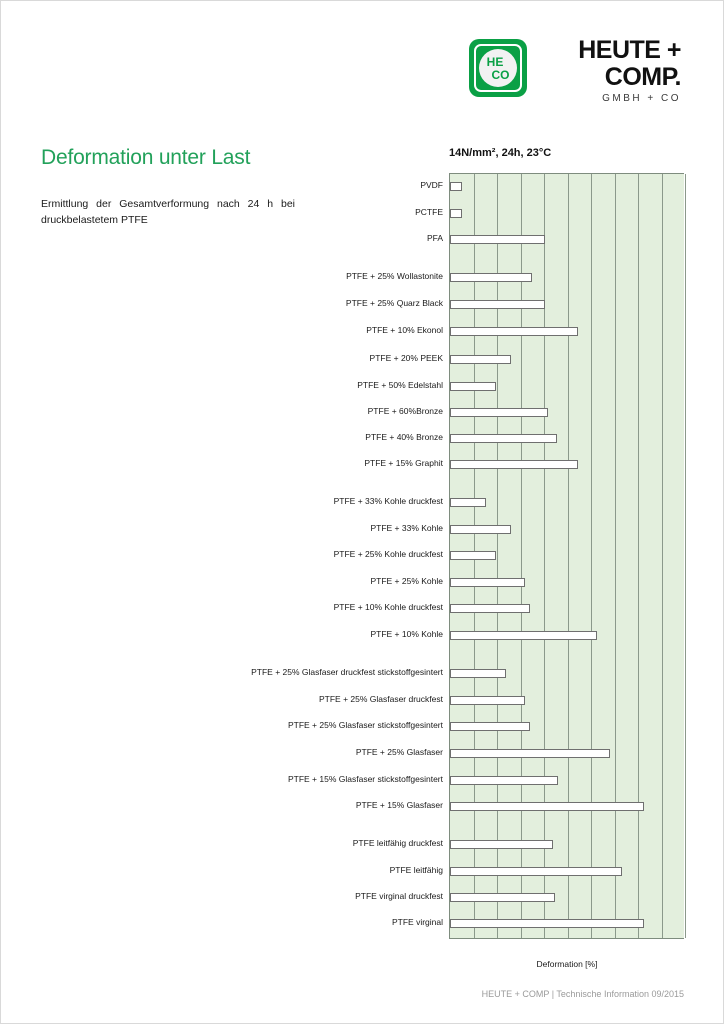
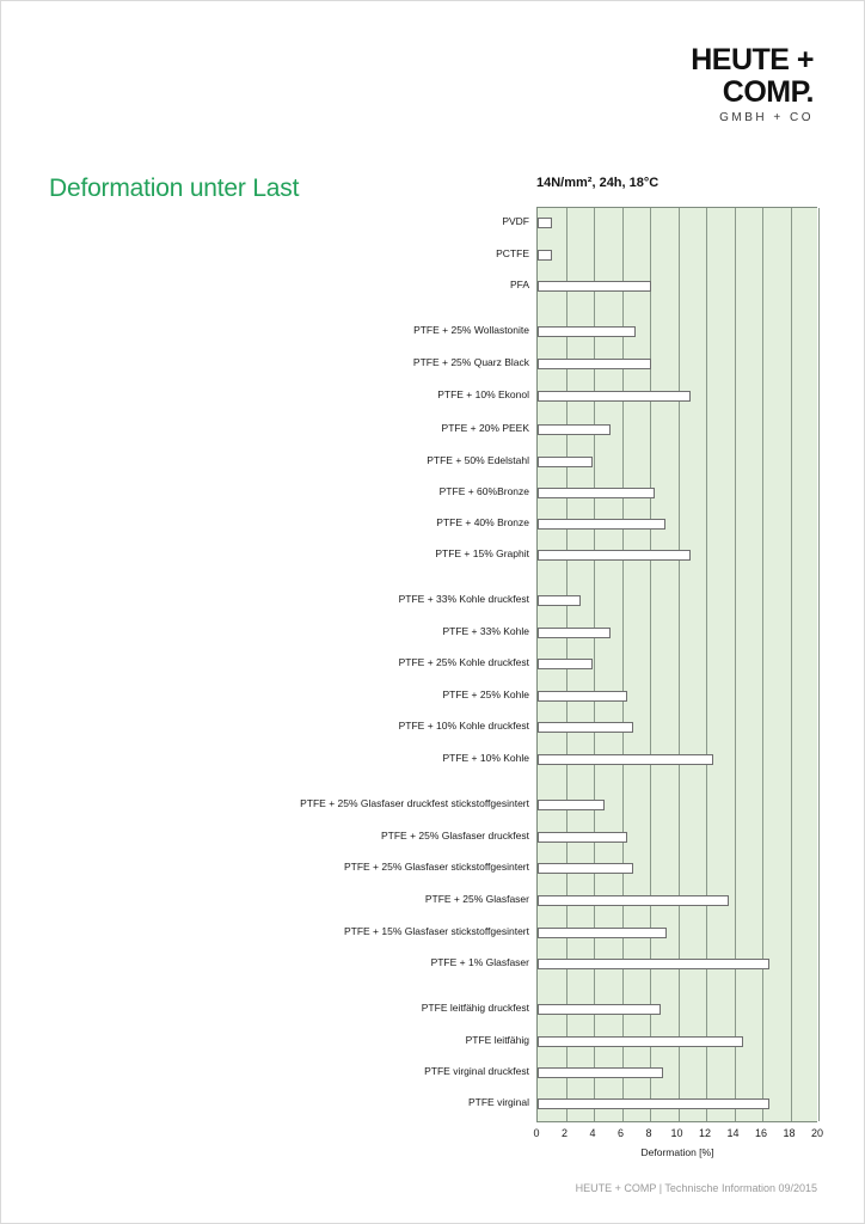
- HE
- CO
  HEUTE +
  COMP.
  GMBH + CO
  Deformation unter Last
- Ermittlung der Gesamtverformung nach 24 h bei druckbelastetem PTFE
- 14N/mm², 24h, 23°C
+ 14N/mm², 24h, 18°C
  PVDF
  PCTFE
  PFA
  PTFE + 25% Wollastonite
  PTFE + 25% Quarz Black
  PTFE + 10% Ekonol
  PTFE + 20% PEEK
  PTFE + 50% Edelstahl
  PTFE + 60%Bronze
  PTFE + 40% Bronze
  PTFE + 15% Graphit
  PTFE + 33% Kohle druckfest
  PTFE + 33% Kohle
  PTFE + 25% Kohle druckfest
  PTFE + 25% Kohle
  PTFE + 10% Kohle druckfest
  PTFE + 10% Kohle
  PTFE + 25% Glasfaser druckfest stickstoffgesintert
  PTFE + 25% Glasfaser druckfest
  PTFE + 25% Glasfaser stickstoffgesintert
  PTFE + 25% Glasfaser
  PTFE + 15% Glasfaser stickstoffgesintert
- PTFE + 15% Glasfaser
+ PTFE + 1% Glasfaser
  PTFE leitfähig druckfest
  PTFE leitfähig
  PTFE virginal druckfest
  PTFE virginal
+ 0
+ 2
+ 4
+ 6
+ 8
+ 10
+ 12
+ 14
+ 16
+ 18
+ 20
  Deformation [%]
  HEUTE + COMP | Technische Information 09/2015
